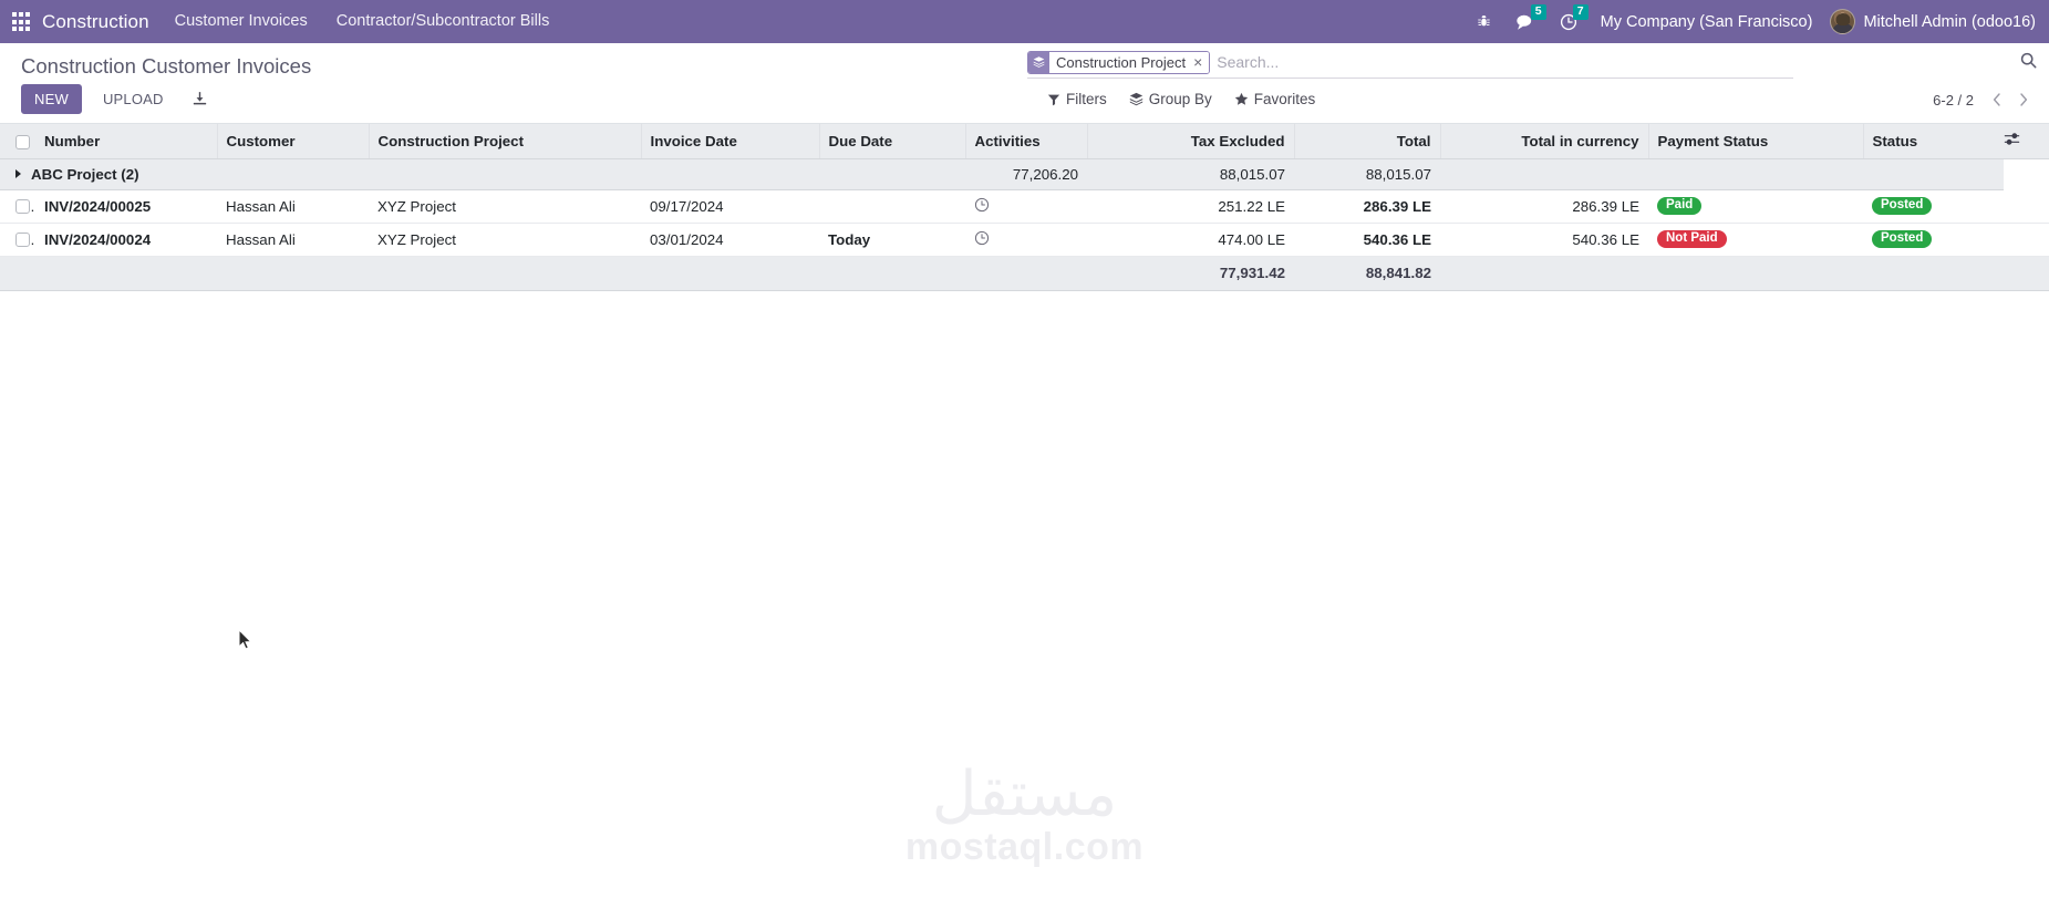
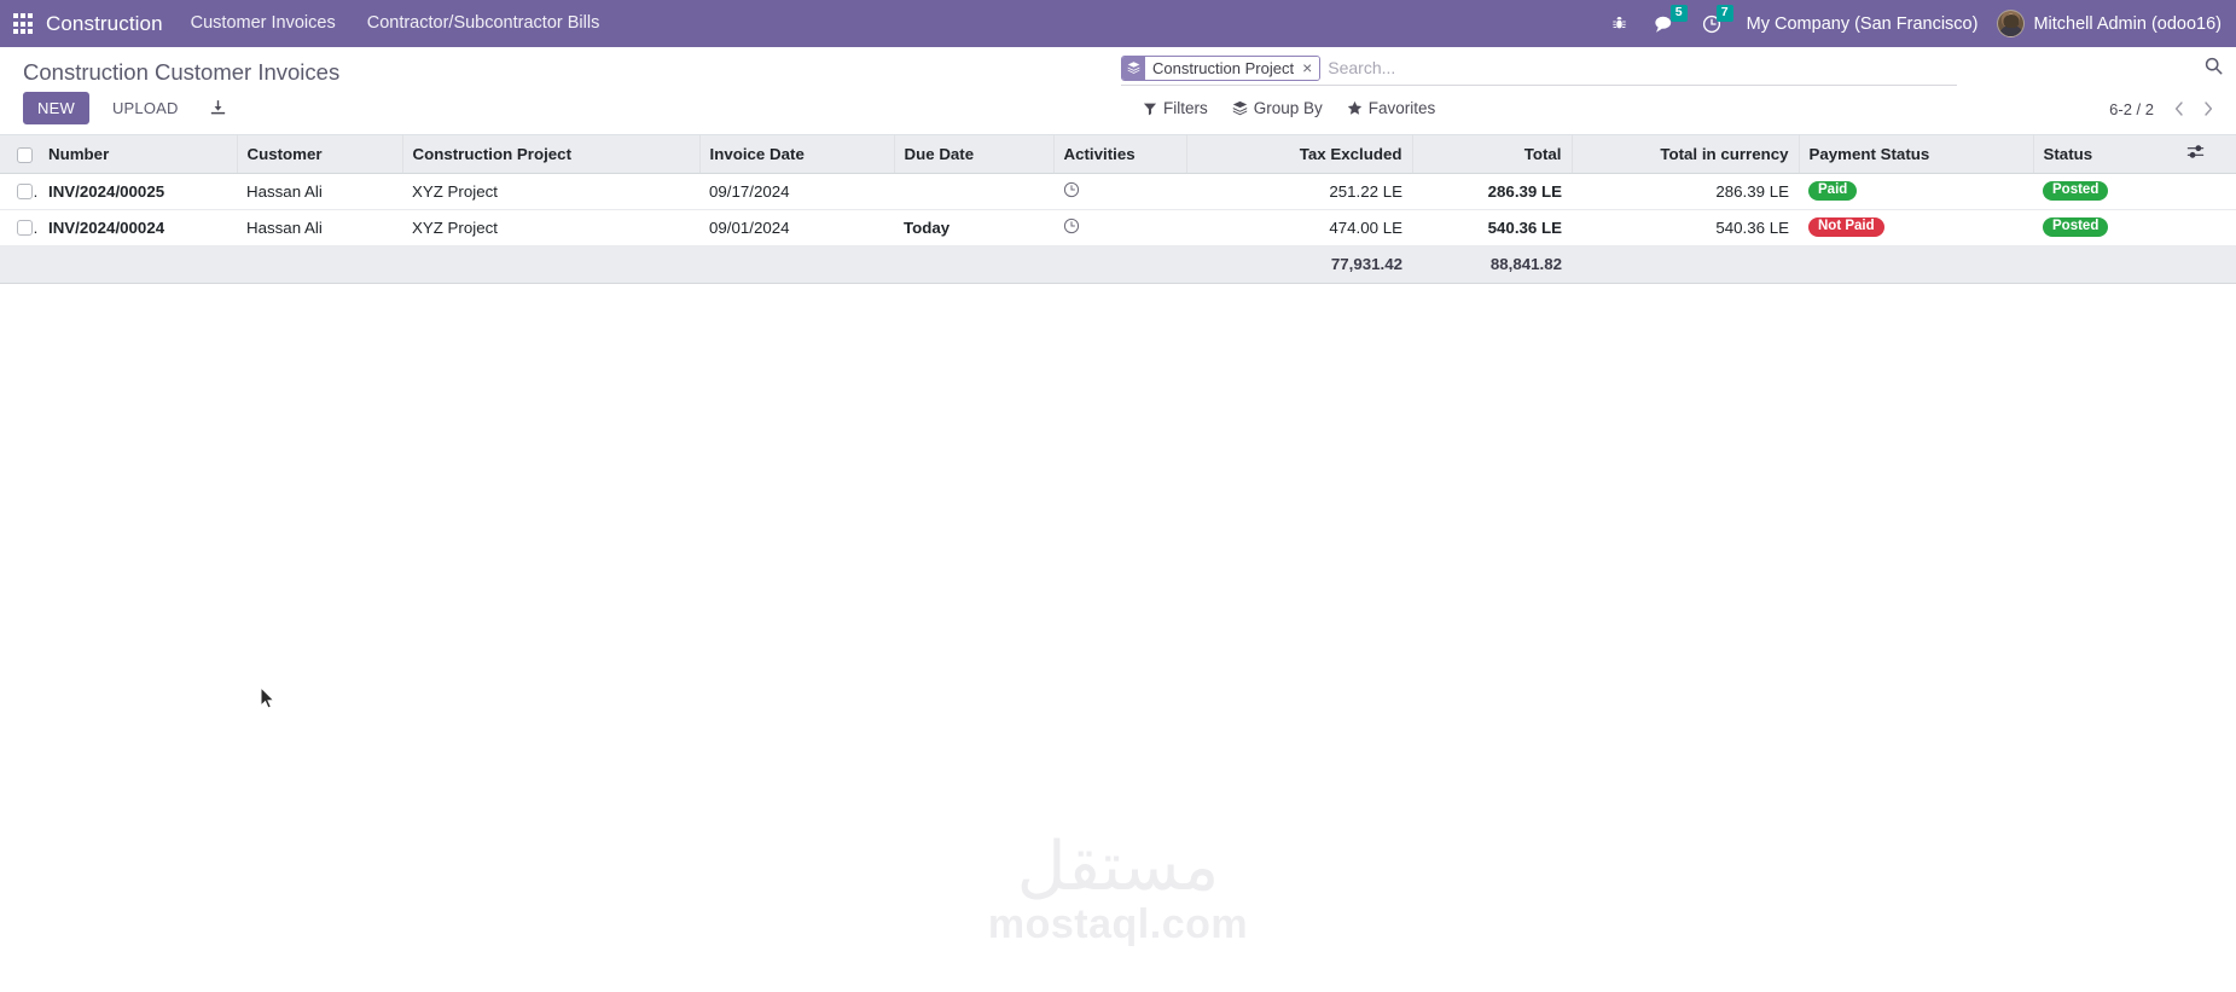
  Construction
  Customer Invoices
  Contractor/Subcontractor Bills
  5
  7
  My Company (San Francisco)
  Mitchell Admin (odoo16)
  Construction Customer Invoices
  Construction Project
  ×
  Search...
  NEW
  UPLOAD
  Filters
  Group By
  Favorites
  6-2 / 2
  	Number	Customer	Construction Project	Invoice Date	Due Date	Activities	Tax Excluded	Total	Total in currency	Payment Status	Status
- ABC Project (2)	77,206.20	88,015.07	88,015.07
  	INV/2024/00025	Hassan Ali	XYZ Project	09/17/2024			251.22 LE	286.39 LE	286.39 LE	Paid	Posted
- 	INV/2024/00024	Hassan Ali	XYZ Project	03/01/2024	Today		474.00 LE	540.36 LE	540.36 LE	Not Paid	Posted
+ 	INV/2024/00024	Hassan Ali	XYZ Project	09/01/2024	Today		474.00 LE	540.36 LE	540.36 LE	Not Paid	Posted
  	77,931.42	88,841.82
